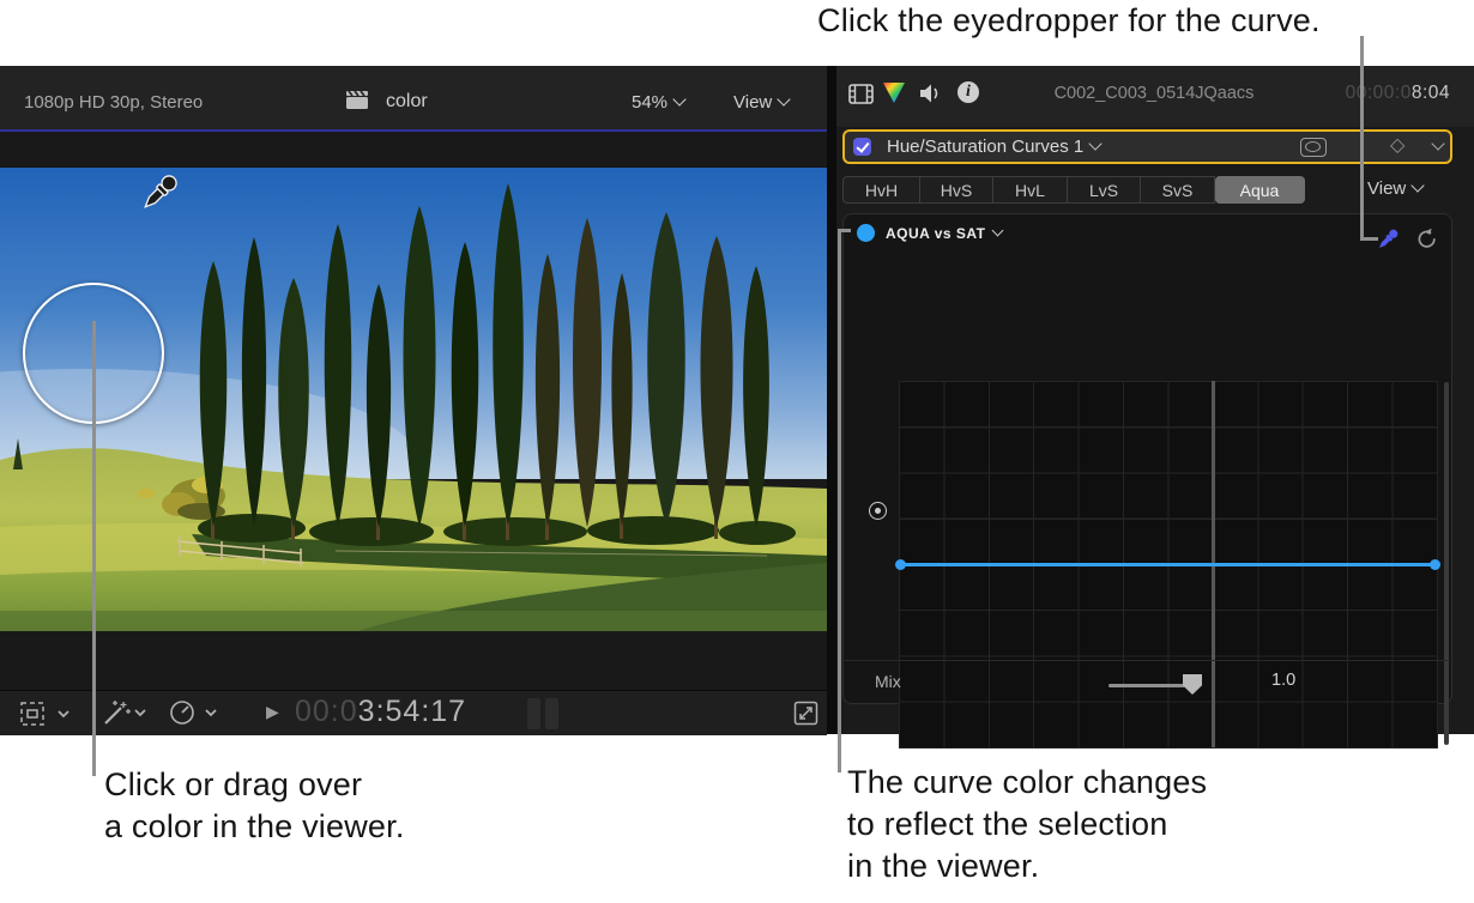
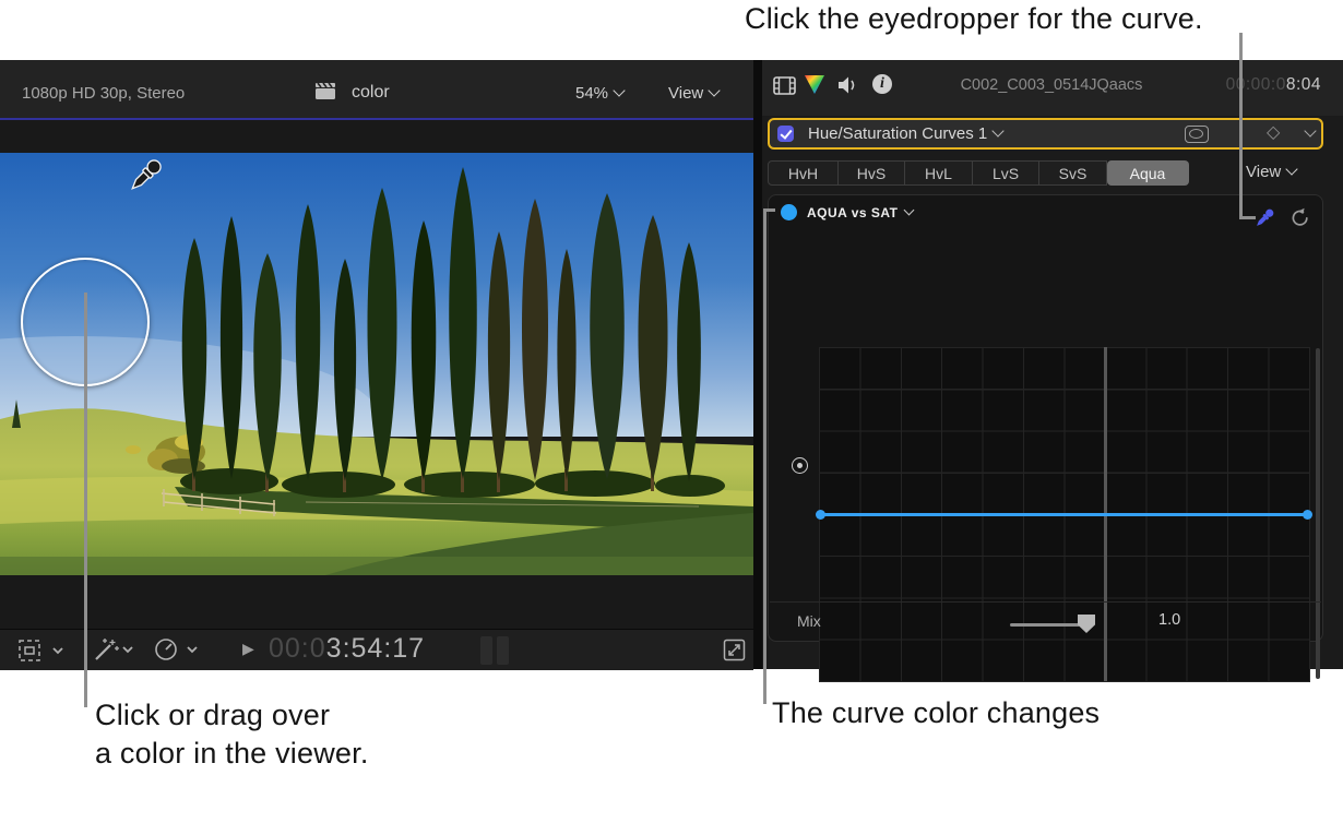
  Click the eyedropper for the curve.
  1080p HD 30p, Stereo
  color
  54%
  View
  ▶
  00:03:54:17
  i
  C002_C003_0514JQaacs
  0:00:08:04
  Hue/Saturation Curves 1
  ◇
  HvH
  HvS
  HvL
  LvS
  SvS
  Aqua
  View
  AQUA vs SAT
  Mix
  1.0
  Click or drag over
  a color in the viewer.
  The curve color changes
- to reflect the selection
- in the viewer.
